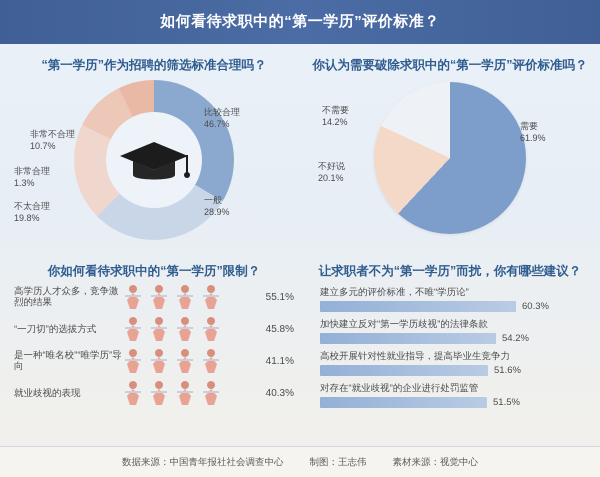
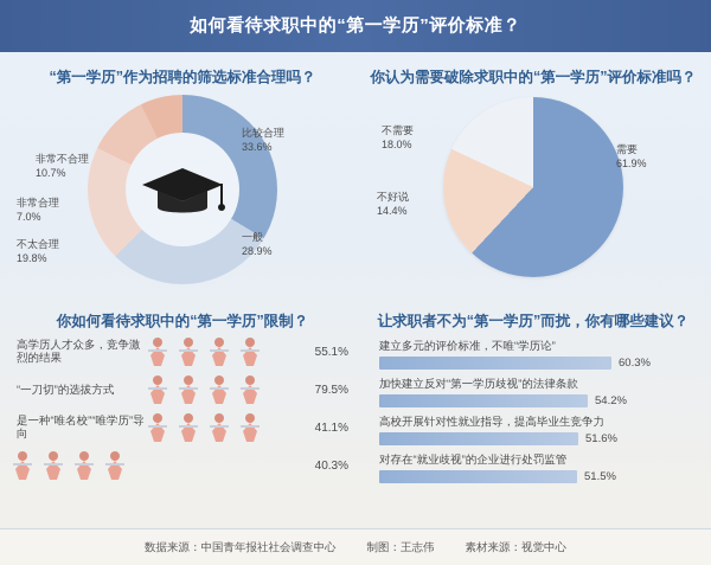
  如何看待求职中的“第一学历”评价标准？
  “第一学历”作为招聘的筛选标准合理吗？
  比较合理
- 46.7%
+ 33.6%
  一般
  28.9%
  不太合理
  19.8%
  非常合理
- 1.3%
+ 7.0%
  非常不合理
  10.7%
  你认为需要破除求职中的“第一学历”评价标准吗？
  需要
  61.9%
  不需要
- 14.2%
+ 18.0%
  不好说
- 20.1%
+ 14.4%
  你如何看待求职中的“第一学历”限制？
  高学历人才众多，竞争激烈的结果
  55.1%
  “一刀切”的选拔方式
- 45.8%
+ 79.5%
  是一种“唯名校”“唯学历”导向
  41.1%
- 就业歧视的表现
  40.3%
  让求职者不为“第一学历”而扰，你有哪些建议？
  建立多元的评价标准，不唯“学历论”
  60.3%
  加快建立反对“第一学历歧视”的法律条款
  54.2%
  高校开展针对性就业指导，提高毕业生竞争力
  51.6%
  对存在“就业歧视”的企业进行处罚监管
  51.5%
  数据来源：中国青年报社社会调查中心
  制图：王志伟
  素材来源：视觉中心
